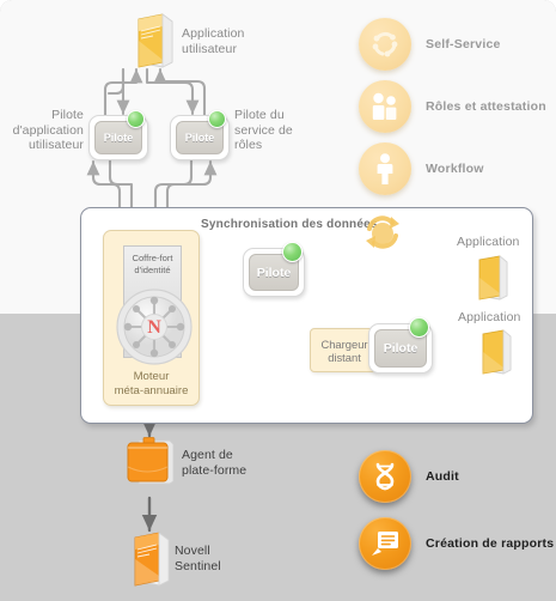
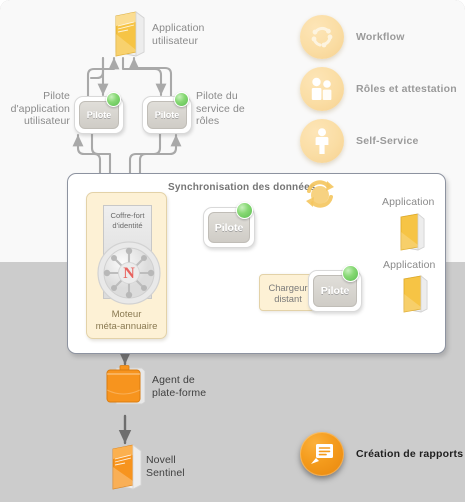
  Application
  utilisateur
  Pilote
  Pilote
  d'application
  utilisateur
  Pilote
  Pilote du
  service de
  rôles
- Self-Service
+ Workflow
  Rôles et attestation
- Workflow
+ Self-Service
  Synchronisation des données
  Coffre-fort
  d'identité
  Moteur
  méta-annuaire
  N
  Pilote
  Application
  Chargeur
  distant
  Pilote
  Application
  Agent de
  plate-forme
  Novell
  Sentinel
- Audit
  Création de rapports
